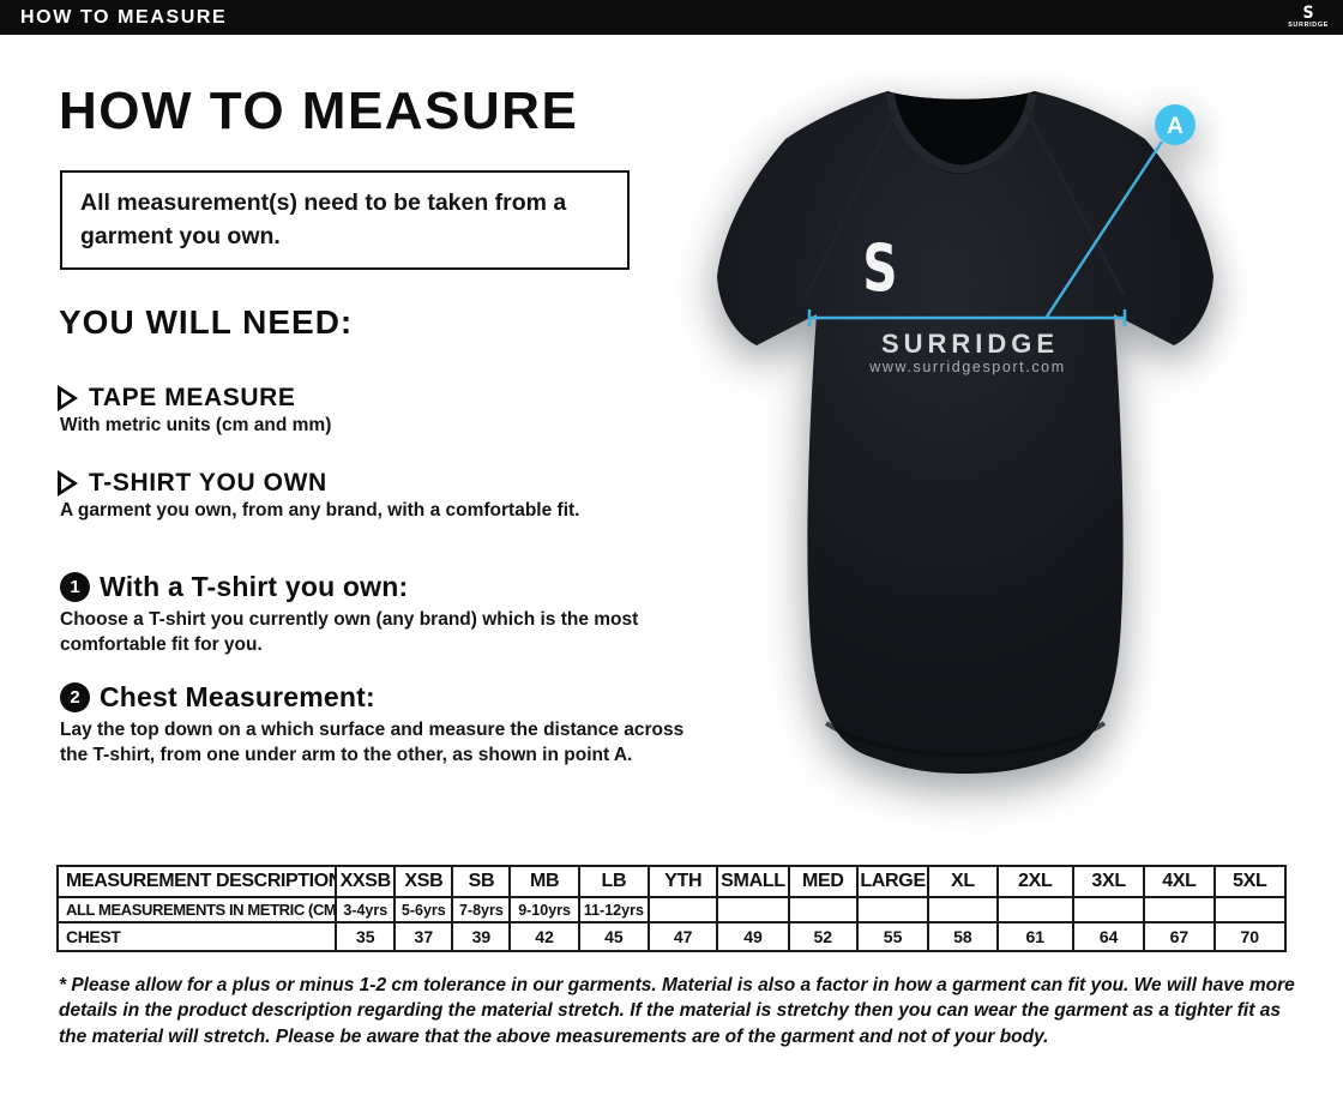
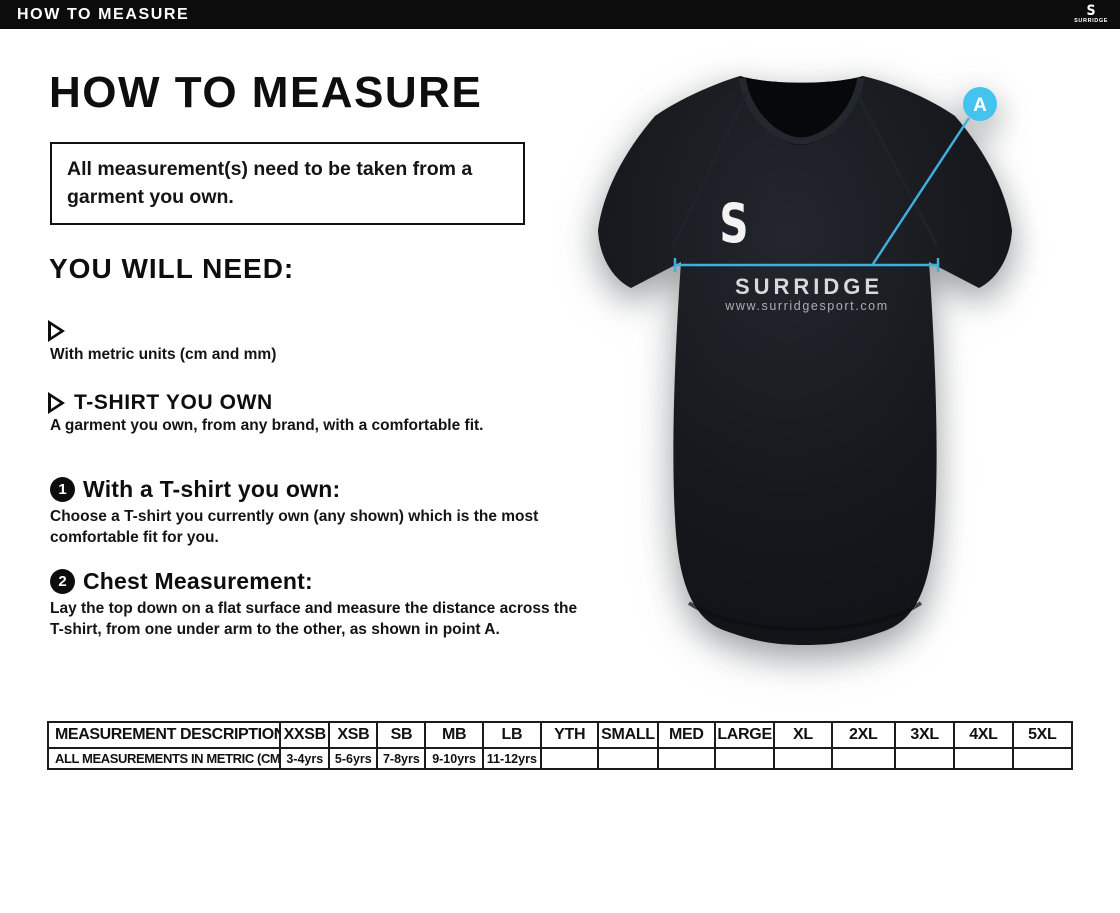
  HOW TO MEASURE
  S
  HOW TO MEASURE
  All measurement(s) need to be taken from a garment you own.
  YOU WILL NEED:
- TAPE MEASURE
  With metric units (cm and mm)
  T-SHIRT YOU OWN
  A garment you own, from any brand, with a comfortable fit.
  1
  With a T-shirt you own:
- Choose a T-shirt you currently own (any brand) which is the most comfortable fit for you.
+ Choose a T-shirt you currently own (any shown) which is the most comfortable fit for you.
  2
  Chest Measurement:
- Lay the top down on a which surface and measure the distance across the T-shirt, from one under arm to the other, as shown in point A.
+ Lay the top down on a flat surface and measure the distance across the T-shirt, from one under arm to the other, as shown in point A.
  MEASUREMENT DESCRIPTION	XXSB	XSB	SB	MB	LB	YTH	SMALL	MED	LARGE	XL	2XL	3XL	4XL	5XL
  ALL MEASUREMENTS IN METRIC (CM	3-4yrs	5-6yrs	7-8yrs	9-10yrs	11-12yrs
- CHEST	35	37	39	42	45	47	49	52	55	58	61	64	67	70
- * Please allow for a plus or minus 1-2 cm tolerance in our garments. Material is also a factor in how a garment can fit you. We will have more details in the product description regarding the material stretch. If the material is stretchy then you can wear the garment as a tighter fit as the material will stretch. Please be aware that the above measurements are of the garment and not of your body.
  S
  SURRIDGE
  www.surridgesport.com
  A
